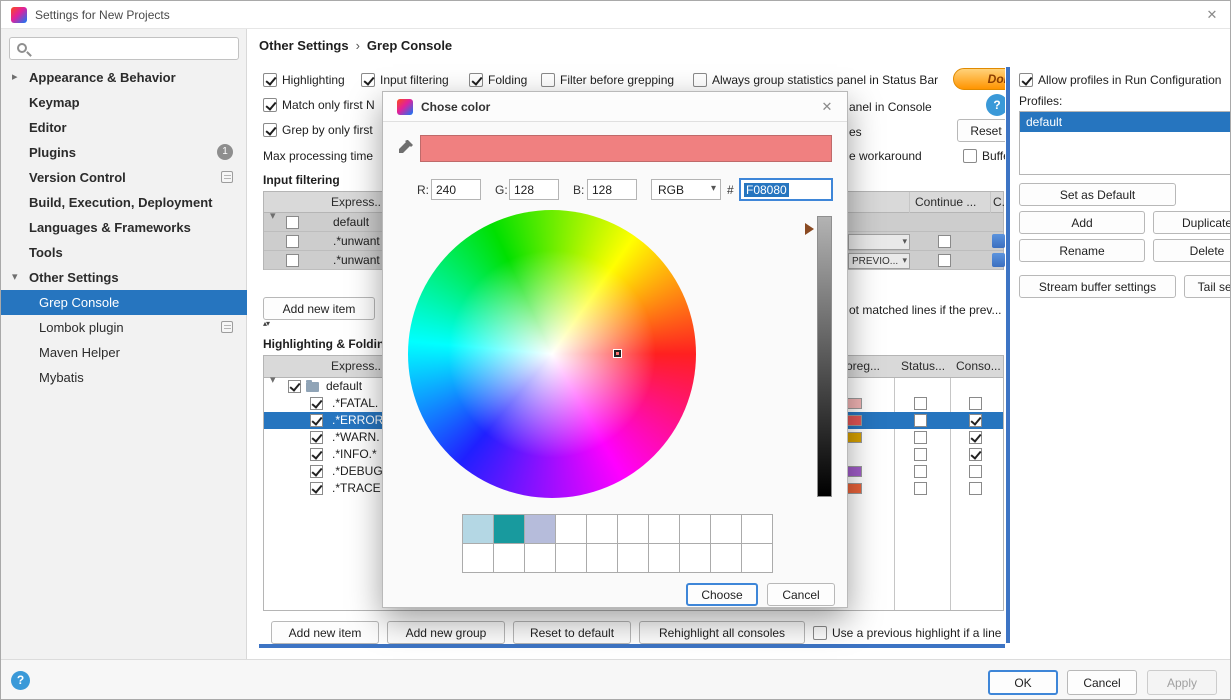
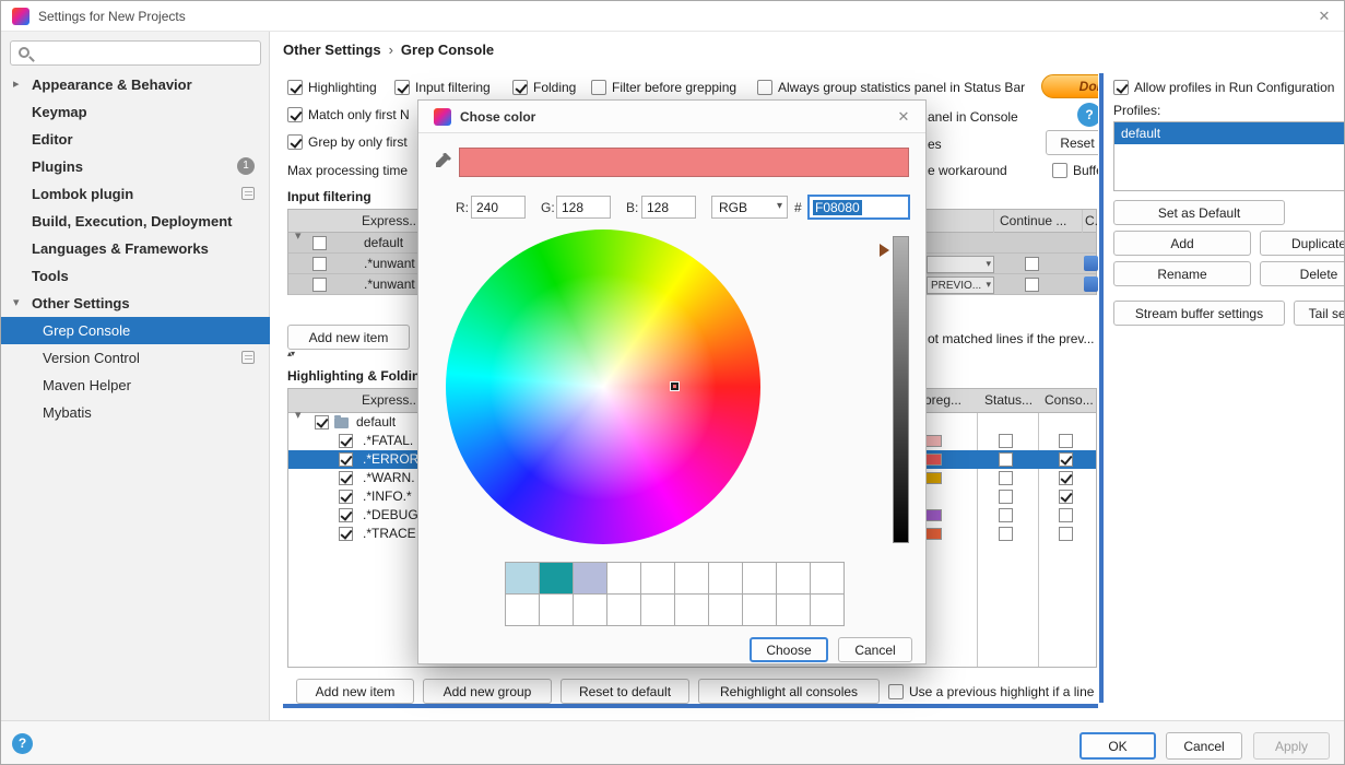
  Settings for New Projects
  ✕
  ▸
  Appearance & Behavior
  Keymap
  Editor
  Plugins
  1
- Version Control
+ Lombok plugin
  Build, Execution, Deployment
  Languages & Frameworks
  Tools
  ▾
  Other Settings
  Grep Console
- Lombok plugin
+ Version Control
  Maven Helper
  Mybatis
  Other Settings › Grep Console
  Highlighting
  Input filtering
  Folding
  Filter before grepping
  Always group statistics panel in Status Bar
  Match only first N
  anel in Console
  ?
  Grep by only first
  es
  Reset
  Max processing time
  e workaround
  Input filtering
  Express..
  Continue ...
  ▾
  default
  .*unwant
  ▾
  .*unwant
  PREVIO...
  ▾
  Add new item
  ot matched lines if the prev...
  ▴▾
  Highlighting & Foldin
  Express..
  oreg...
  Status...
  Conso...
  ▾
  default
  .*FATAL.
  .*ERROR
  .*WARN.
  .*INFO.*
  .*DEBUG
  .*TRACE
  Add new item
  Add new group
  Reset to default
  Rehighlight all consoles
  Use a previous highlight if a line
  Allow profiles in Run Configuration
  Profiles:
  default
  Set as Default
  Add
  Duplicate
  Rename
  Delete
  Stream buffer settings
  ?
  OK
  Cancel
  Apply
  Chose color
  ✕
  R:
  240
  G:
  128
  B:
  128
  RGB
  ▾
  #
  F08080
  Choose
  Cancel
